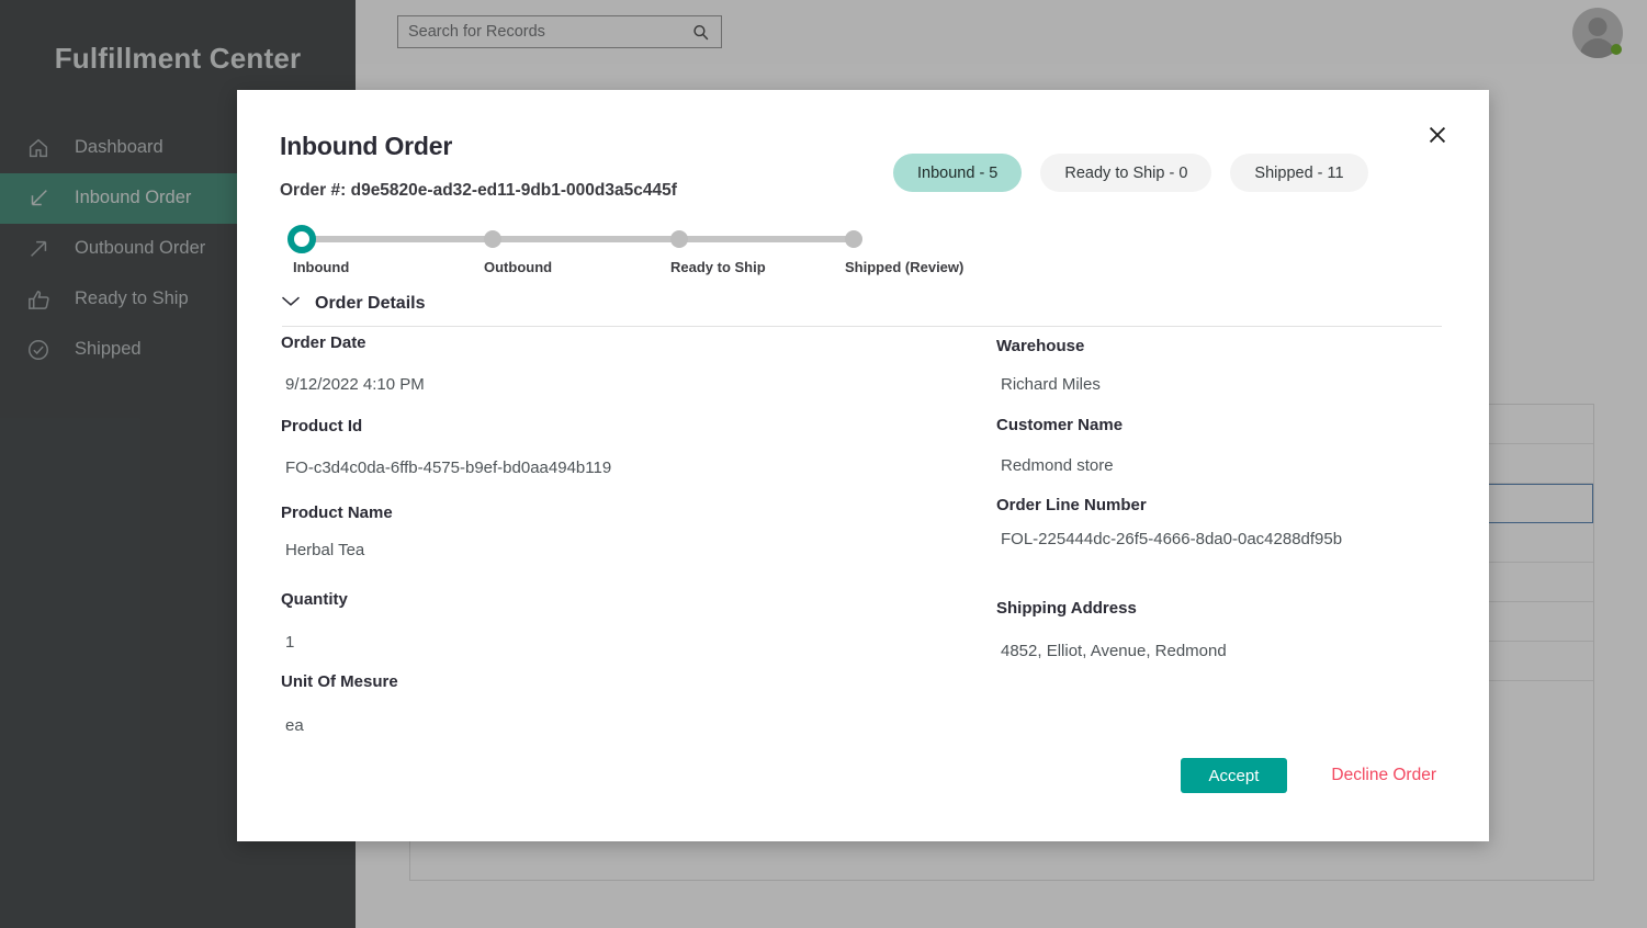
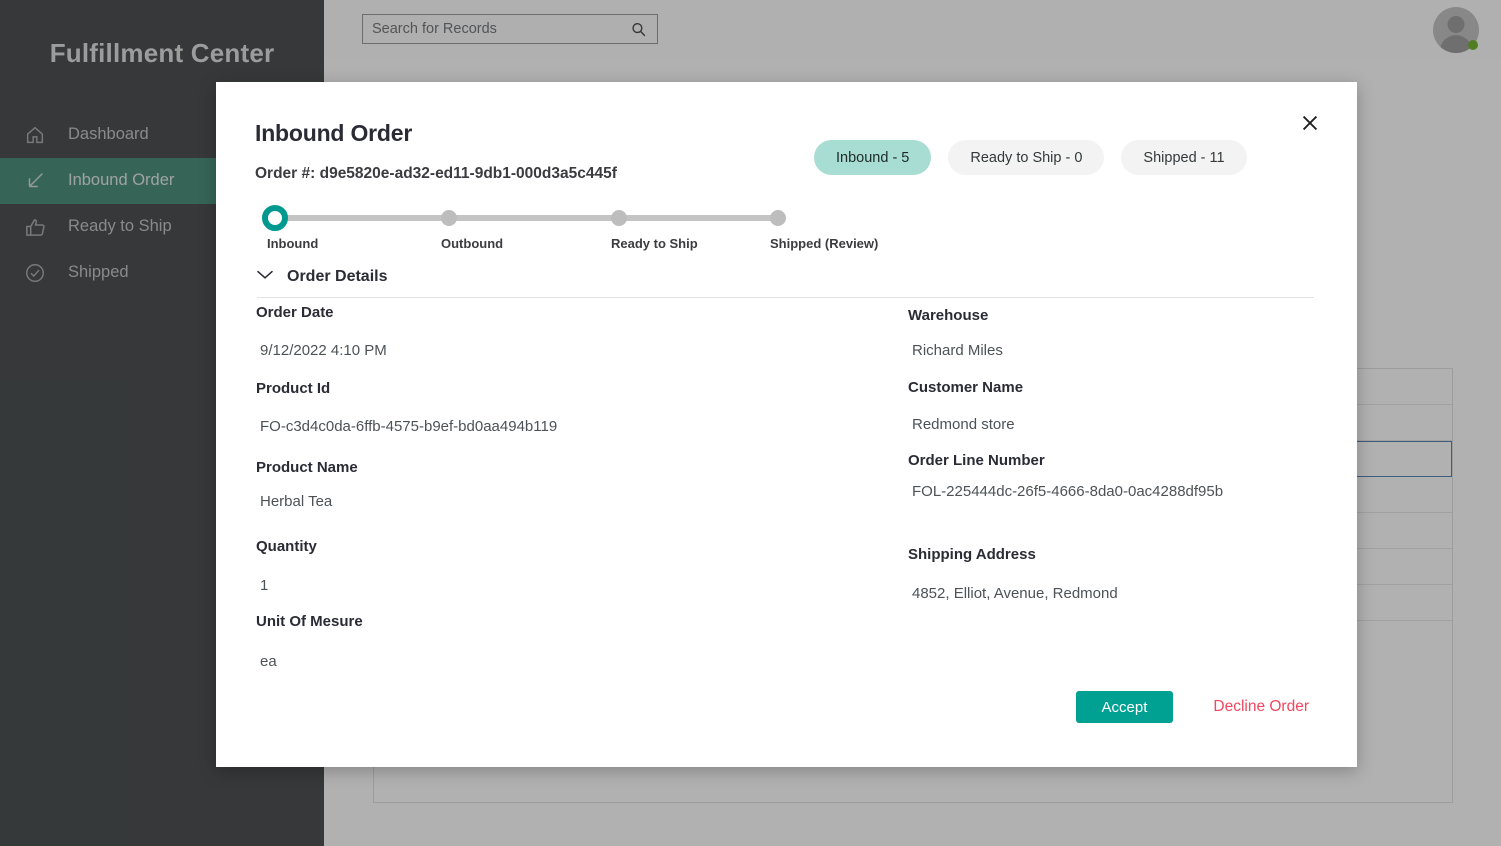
  Fulfillment Center
  Dashboard
  Inbound Order
- Outbound Order
  Ready to Ship
  Shipped
  Search for Records
  Inbound Order
  Order #: d9e5820e-ad32-ed11-9db1-000d3a5c445f
  Inbound - 5
  Ready to Ship - 0
  Shipped - 11
  Inbound
  Outbound
  Ready to Ship
  Shipped (Review)
  Order Details
  Order Date
  9/12/2022 4:10 PM
  Product Id
  FO-c3d4c0da-6ffb-4575-b9ef-bd0aa494b119
  Product Name
  Herbal Tea
  Quantity
  1
  Unit Of Mesure
  ea
  Warehouse
  Richard Miles
  Customer Name
  Redmond store
  Order Line Number
  FOL-225444dc-26f5-4666-8da0-0ac4288df95b
  Shipping Address
  4852, Elliot, Avenue, Redmond
  Accept
  Decline Order
